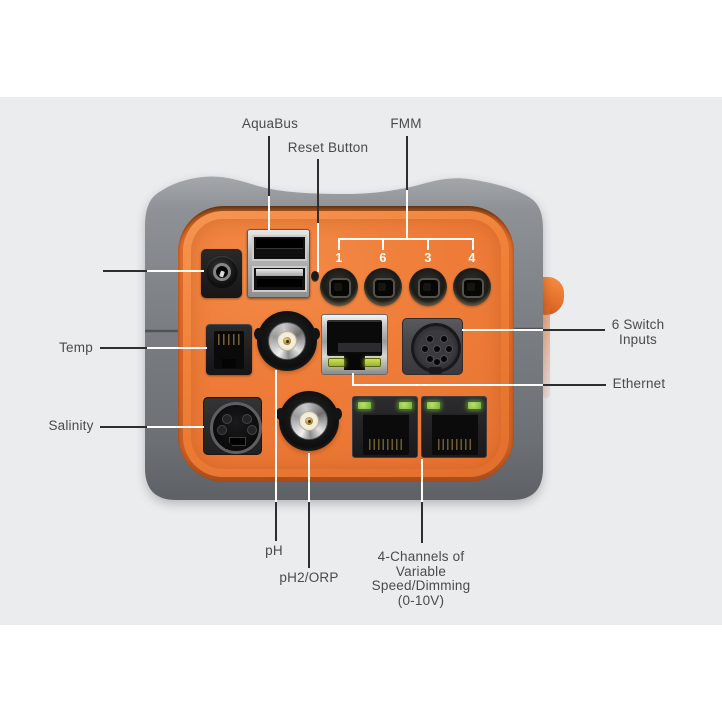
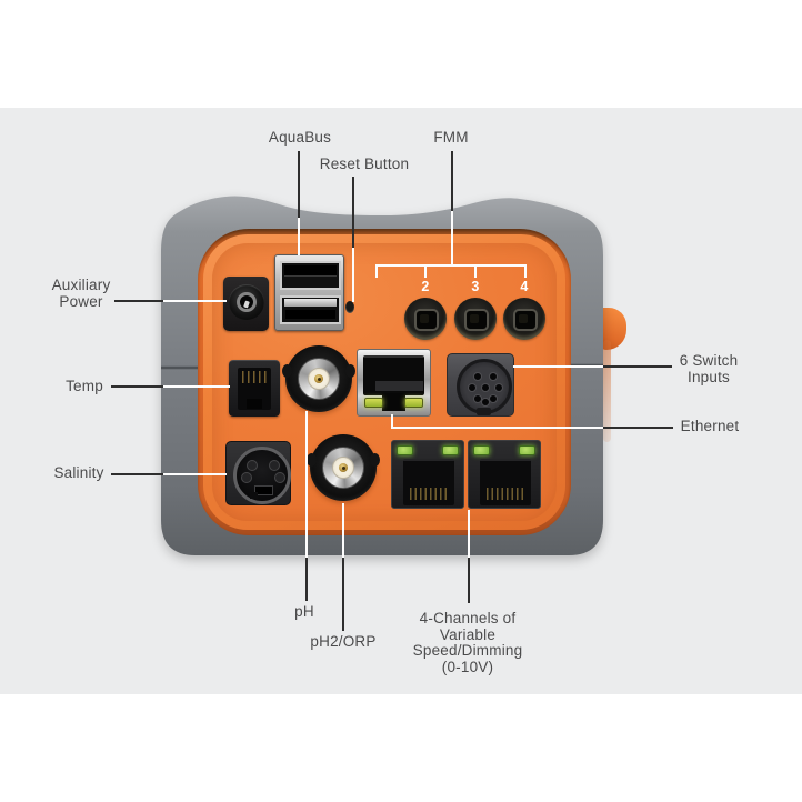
- 1
- 6
+ 2
  3
  4
  AquaBus
  Reset Button
  FMM
+ Auxiliary
+ Power
  Temp
  Salinity
  6 Switch
  Inputs
  Ethernet
  pH
  pH2/ORP
  4-Channels of
  Variable
  Speed/Dimming
  (0-10V)
